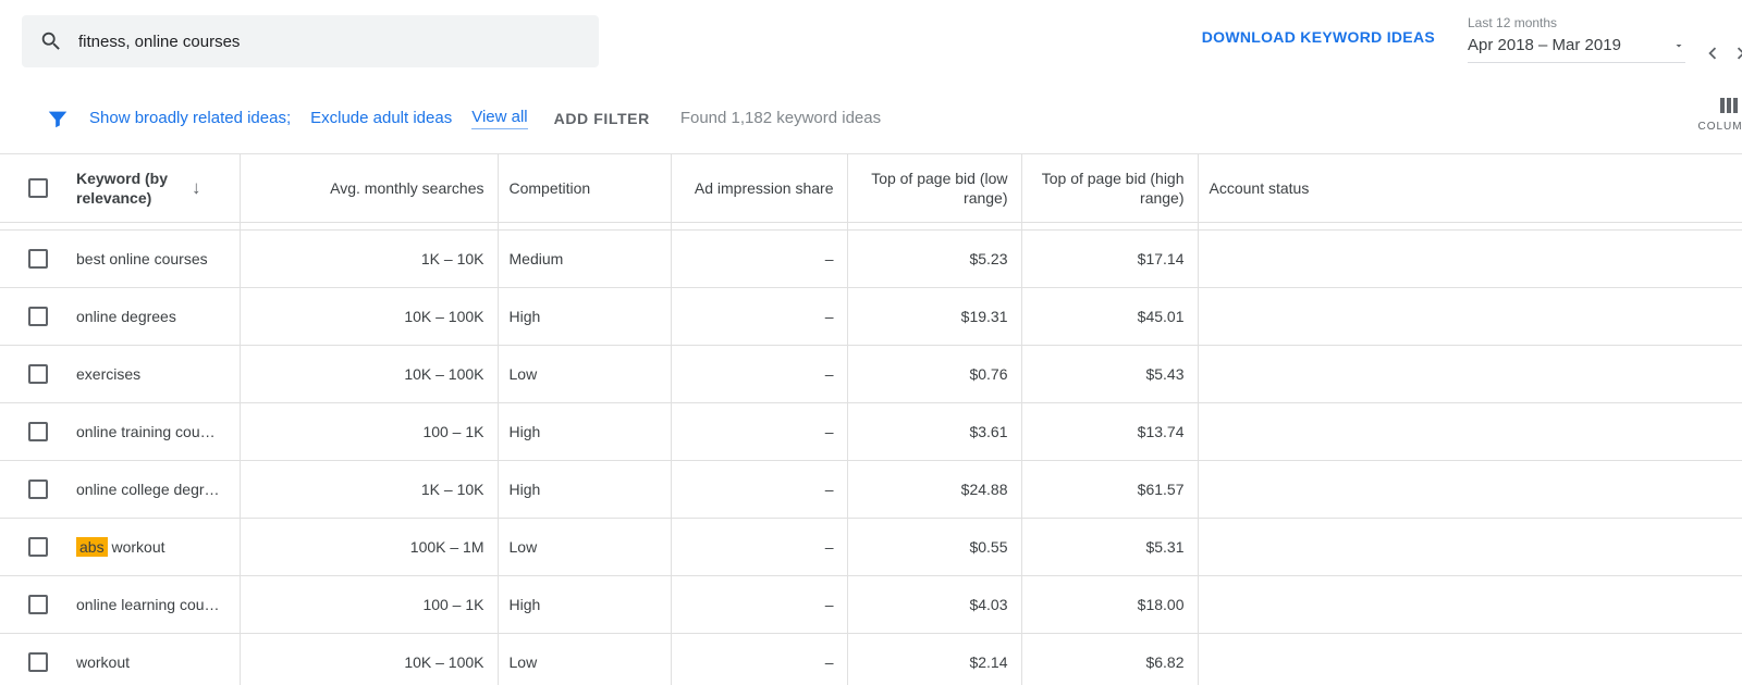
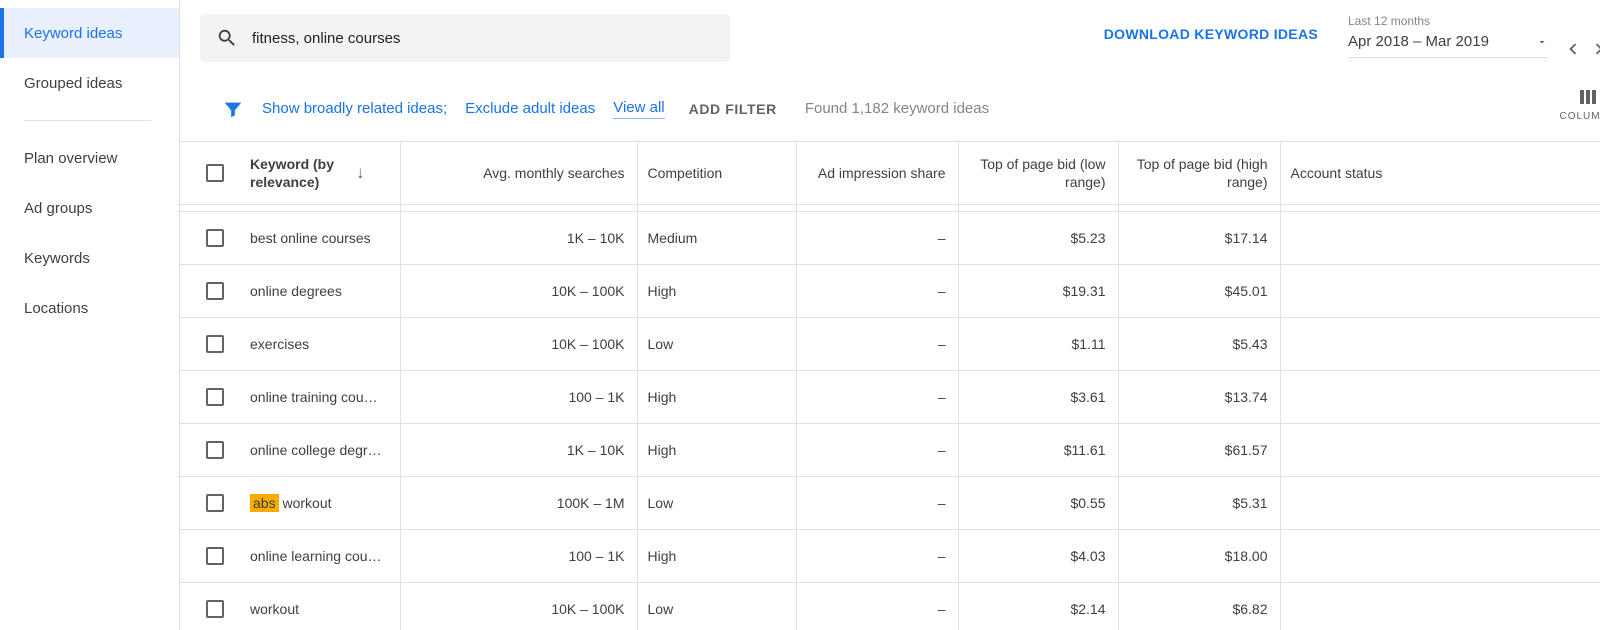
+ Keyword ideas
+ Grouped ideas
+ Plan overview
+ Ad groups
+ Keywords
+ Locations
  fitness, online courses
  DOWNLOAD KEYWORD IDEAS
  Last 12 months
  Apr 2018 – Mar 2019
  Show broadly related ideas;
  Exclude adult ideas
  View all
  ADD FILTER
  Found 1,182 keyword ideas
  COLUM
  	Keyword (by relevance) ↓	Avg. monthly searches	Competition	Ad impression share	Top of page bid (low range)	Top of page bid (high range)	Account status
  	best online courses	1K – 10K	Medium	–	$5.23	$17.14
  	online degrees	10K – 100K	High	–	$19.31	$45.01
- 	exercises	10K – 100K	Low	–	$0.76	$5.43
+ 	exercises	10K – 100K	Low	–	$1.11	$5.43
  	online training cou…	100 – 1K	High	–	$3.61	$13.74
- 	online college degr…	1K – 10K	High	–	$24.88	$61.57
+ 	online college degr…	1K – 10K	High	–	$11.61	$61.57
  	abs workout	100K – 1M	Low	–	$0.55	$5.31
  	online learning cou…	100 – 1K	High	–	$4.03	$18.00
  	workout	10K – 100K	Low	–	$2.14	$6.82
